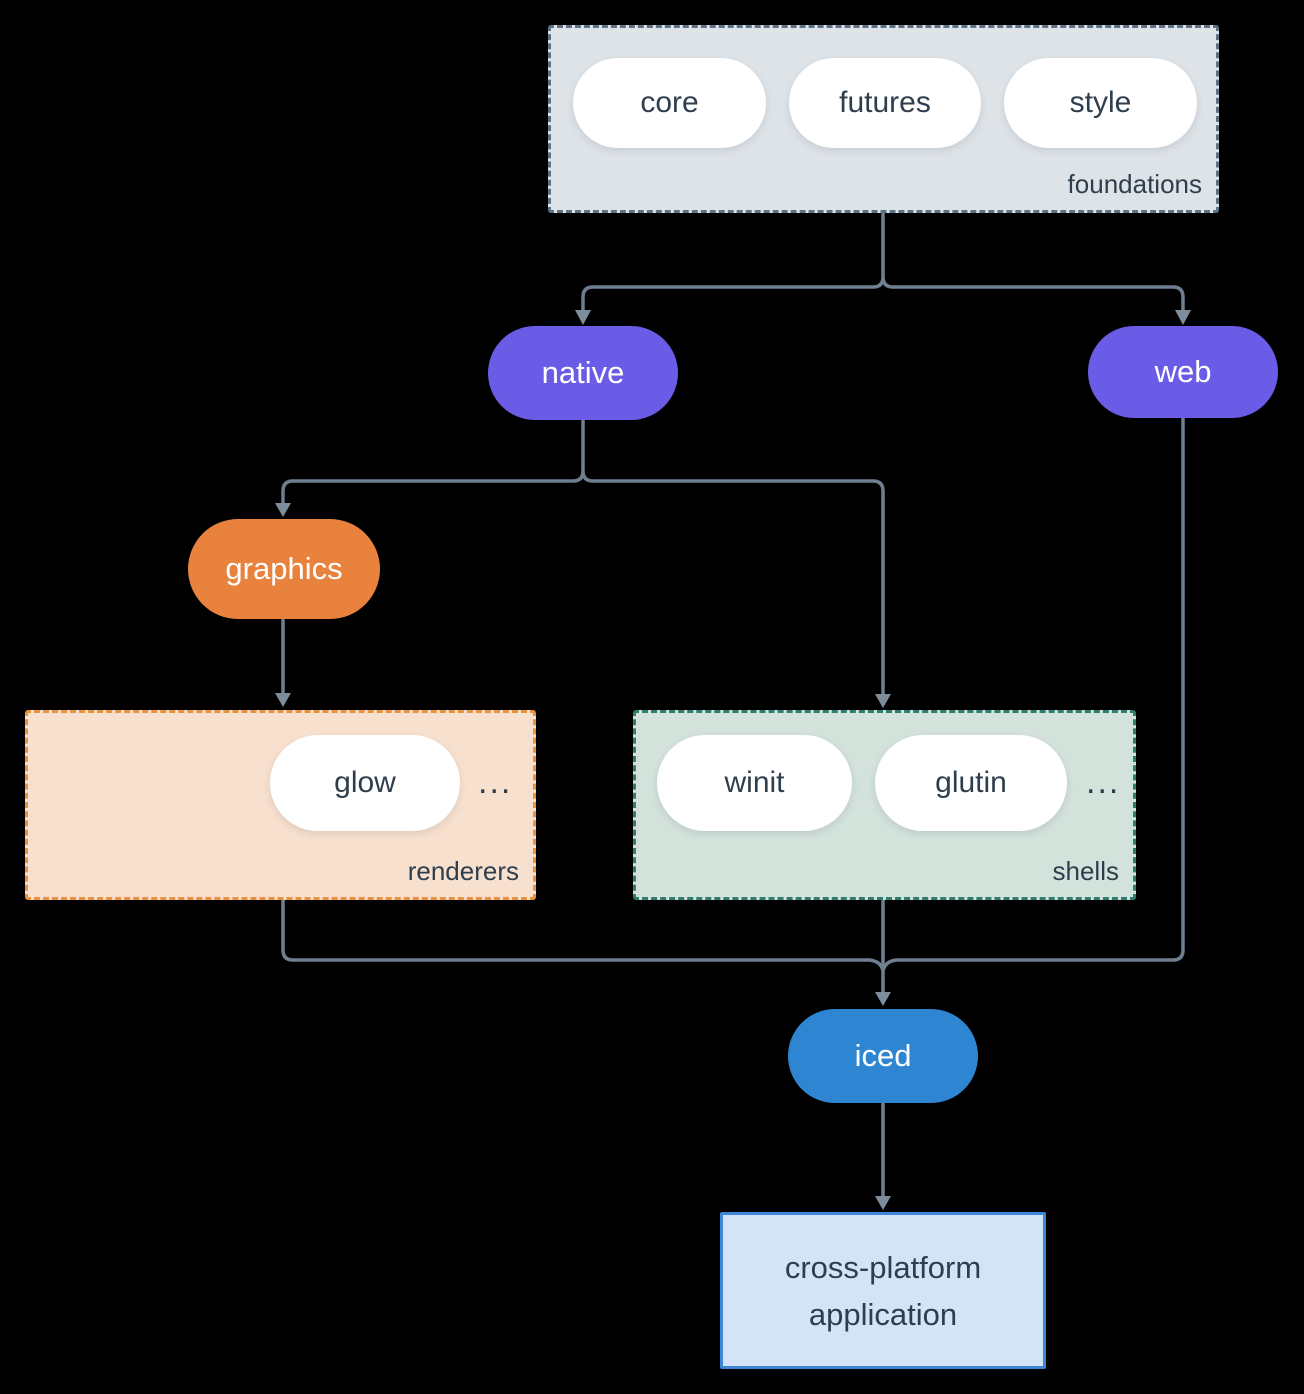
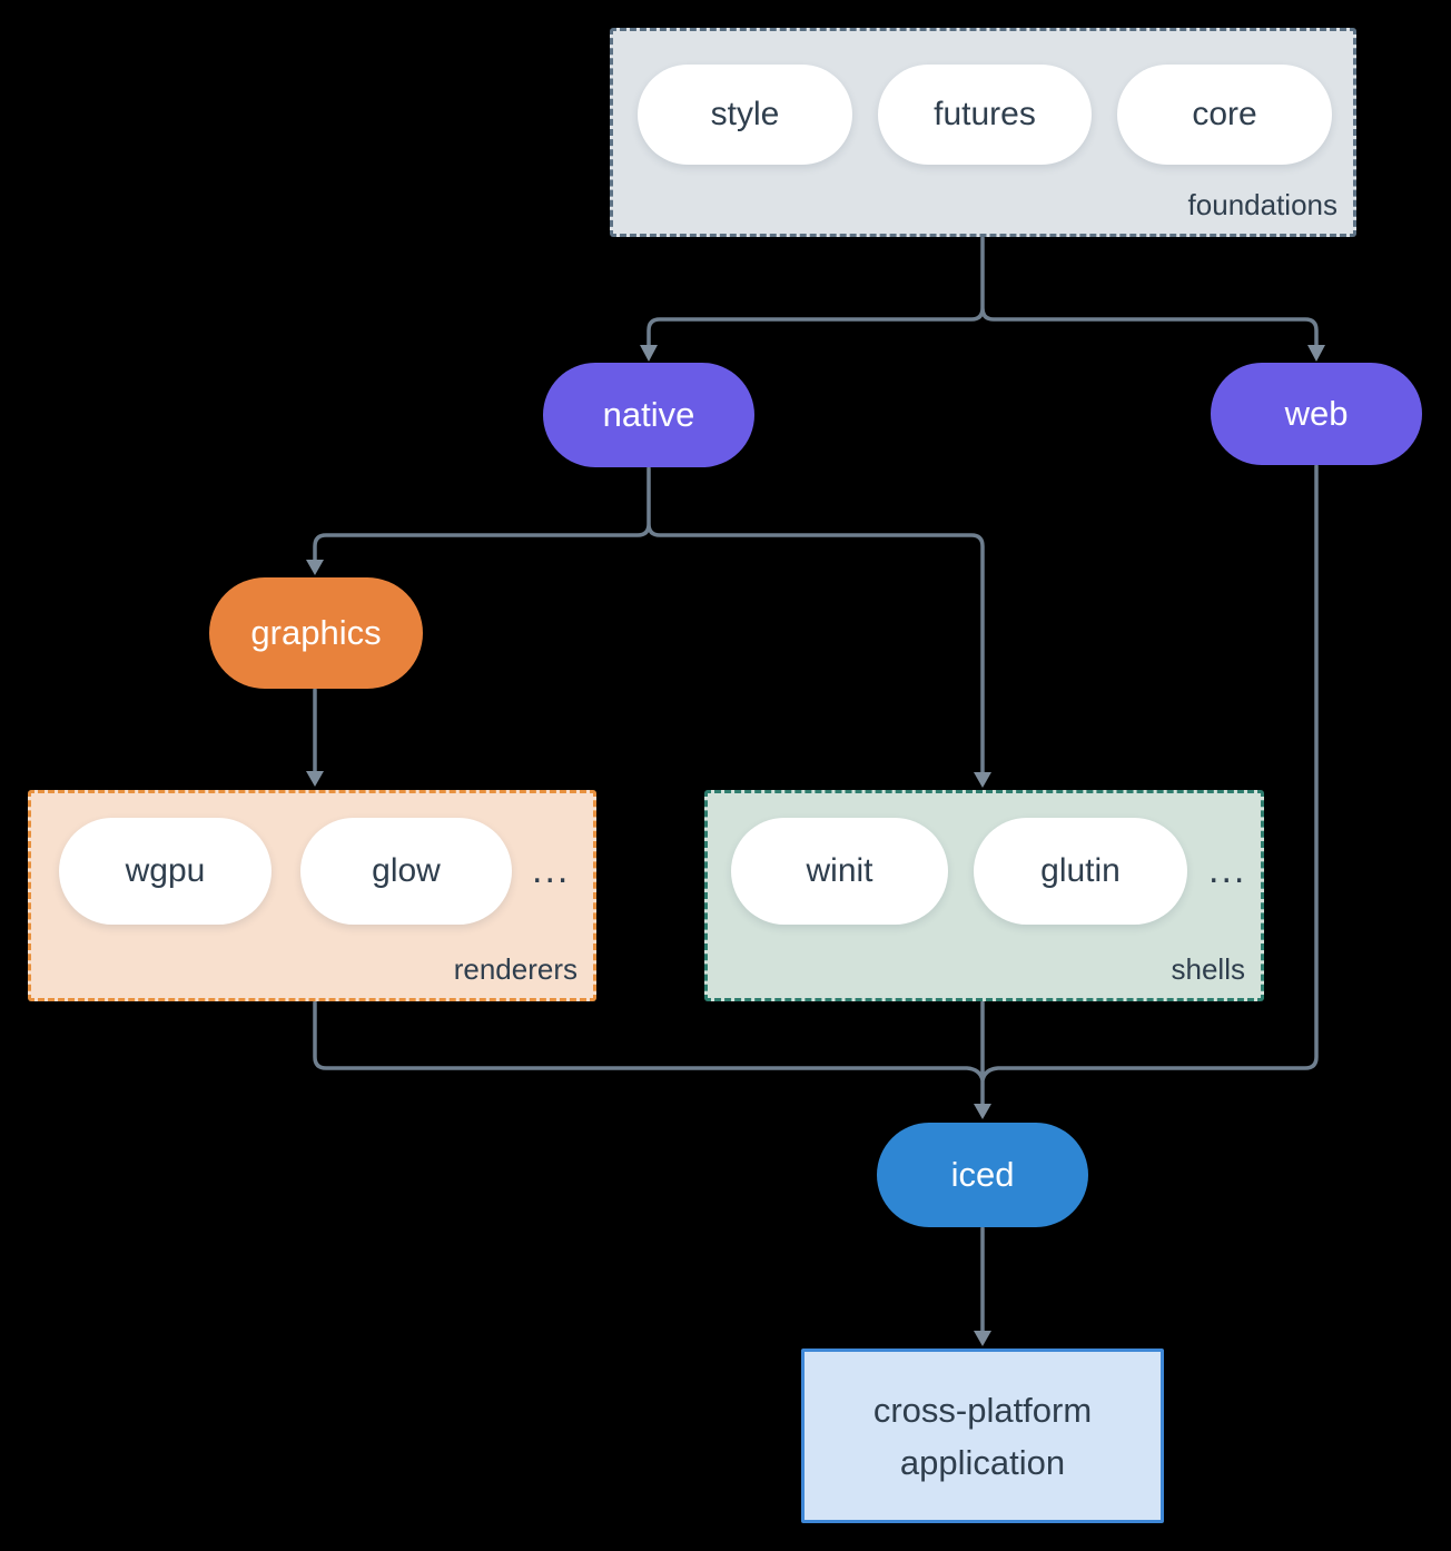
- core
+ style
  futures
- style
+ core
  foundations
  native
  web
  graphics
+ wgpu
  glow
  ...
  renderers
  winit
  glutin
  ...
  shells
  iced
  cross-platform
  application
